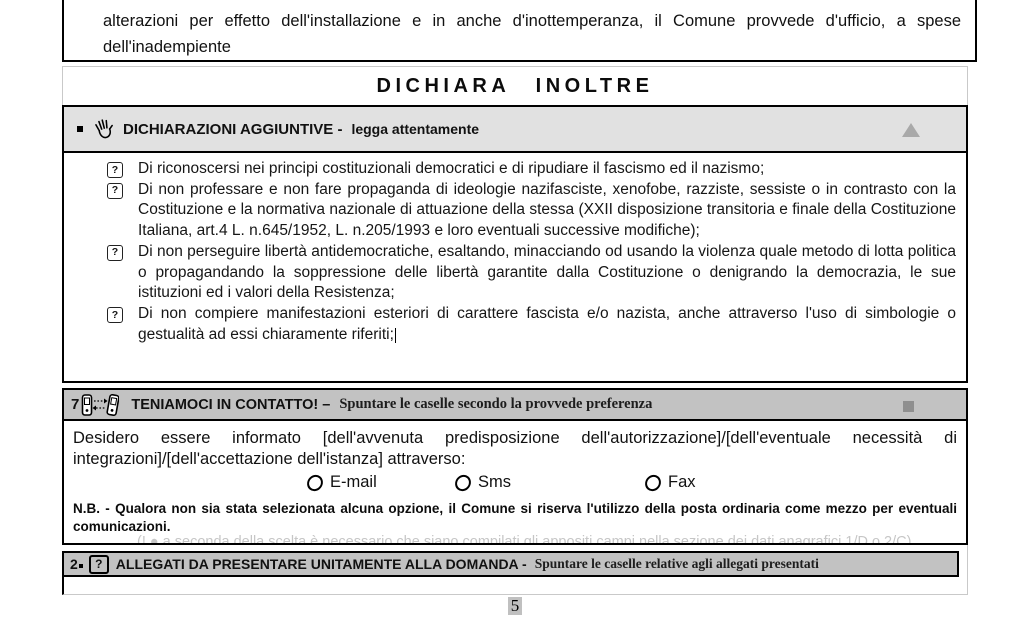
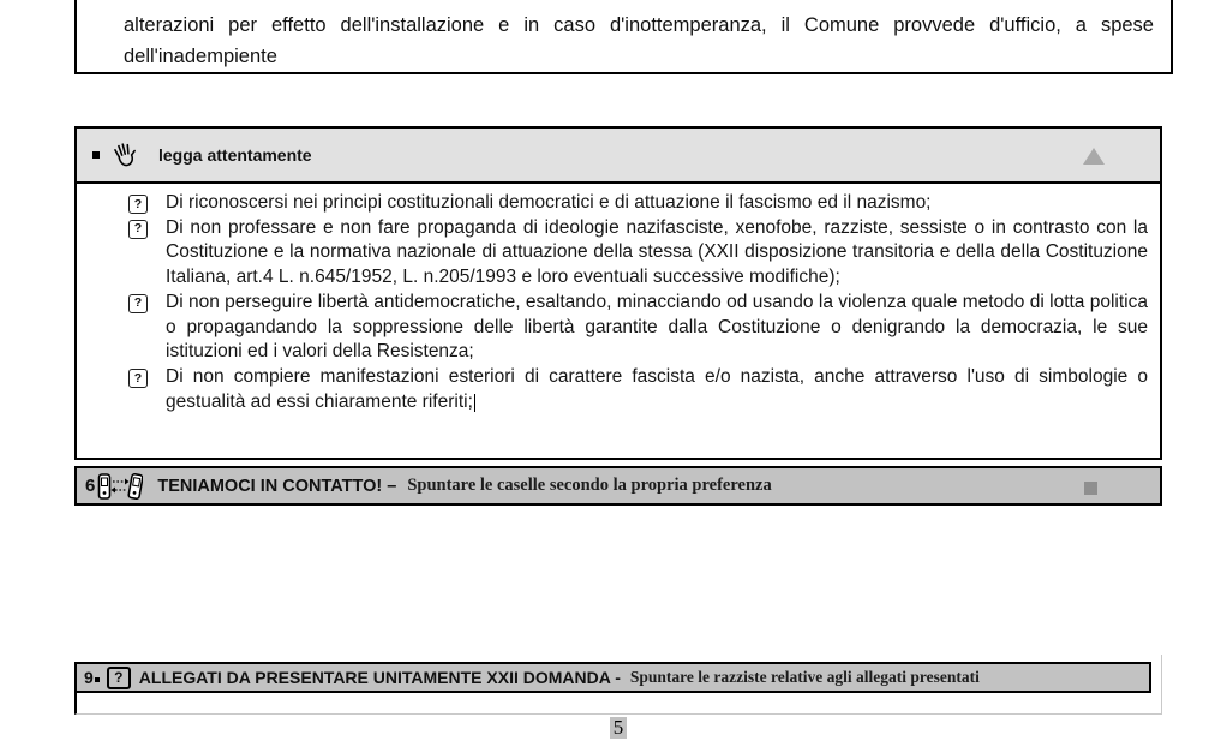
- alterazioni per effetto dell'installazione e in anche d'inottemperanza, il Comune provvede d'ufficio, a spese dell'inadempiente
+ alterazioni per effetto dell'installazione e in caso d'inottemperanza, il Comune provvede d'ufficio, a spese dell'inadempiente
- DICHIARA INOLTRE
- DICHIARAZIONI AGGIUNTIVE -
  legga attentamente
  ?
- Di riconoscersi nei principi costituzionali democratici e di ripudiare il fascismo ed il nazismo;
+ Di riconoscersi nei principi costituzionali democratici e di attuazione il fascismo ed il nazismo;
  ?
- Di non professare e non fare propaganda di ideologie nazifasciste, xenofobe, razziste, sessiste o in contrasto con la Costituzione e la normativa nazionale di attuazione della stessa (XXII disposizione transitoria e finale della Costituzione Italiana, art.4 L. n.645/1952, L. n.205/1993 e loro eventuali successive modifiche);
+ Di non professare e non fare propaganda di ideologie nazifasciste, xenofobe, razziste, sessiste o in contrasto con la Costituzione e la normativa nazionale di attuazione della stessa (XXII disposizione transitoria e della della Costituzione Italiana, art.4 L. n.645/1952, L. n.205/1993 e loro eventuali successive modifiche);
  ?
  Di non perseguire libertà antidemocratiche, esaltando, minacciando od usando la violenza quale metodo di lotta politica o propagandando la soppressione delle libertà garantite dalla Costituzione o denigrando la democrazia, le sue istituzioni ed i valori della Resistenza;
  ?
  Di non compiere manifestazioni esteriori di carattere fascista e/o nazista, anche attraverso l'uso di simbologie o gestualità ad essi chiaramente riferiti;
- 7
+ 6
  TENIAMOCI IN CONTATTO! –
- Spuntare le caselle secondo la provvede preferenza
+ Spuntare le caselle secondo la propria preferenza
- Desidero essere informato [dell'avvenuta predisposizione dell'autorizzazione]/[dell'eventuale necessità di integrazioni]/[dell'accettazione dell'istanza] attraverso:
- E-mail
- Sms
- Fax
- N.B. - Qualora non sia stata selezionata alcuna opzione, il Comune si riserva l'utilizzo della posta ordinaria come mezzo per eventuali comunicazioni.
- (! ● a seconda della scelta è necessario che siano compilati gli appositi campi nella sezione dei dati anagrafici 1/D o 2/C)
- 2
+ 9
  ?
- ALLEGATI DA PRESENTARE UNITAMENTE ALLA DOMANDA -
+ ALLEGATI DA PRESENTARE UNITAMENTE XXII DOMANDA -
- Spuntare le caselle relative agli allegati presentati
+ Spuntare le razziste relative agli allegati presentati
  5
